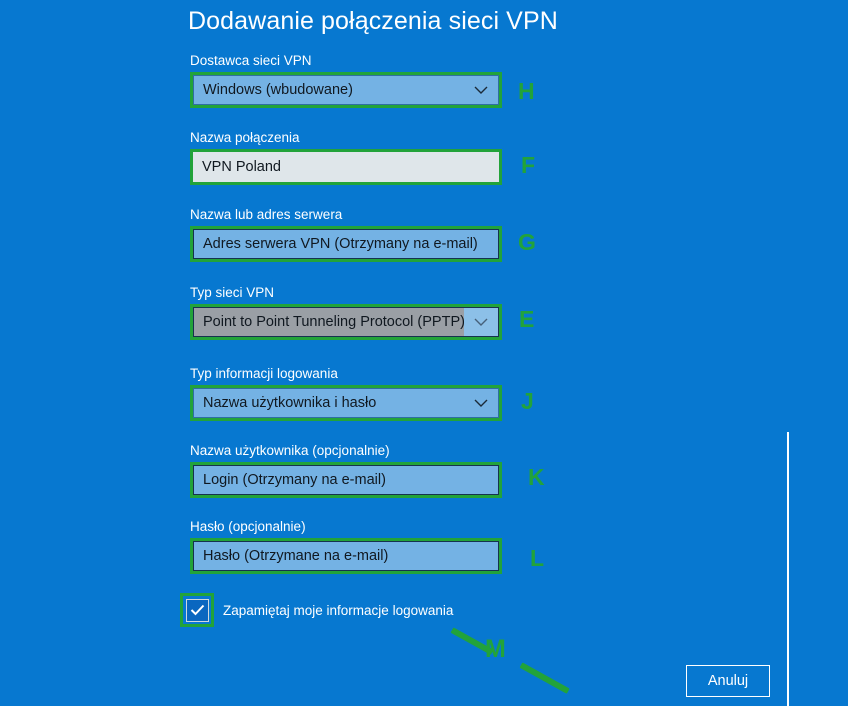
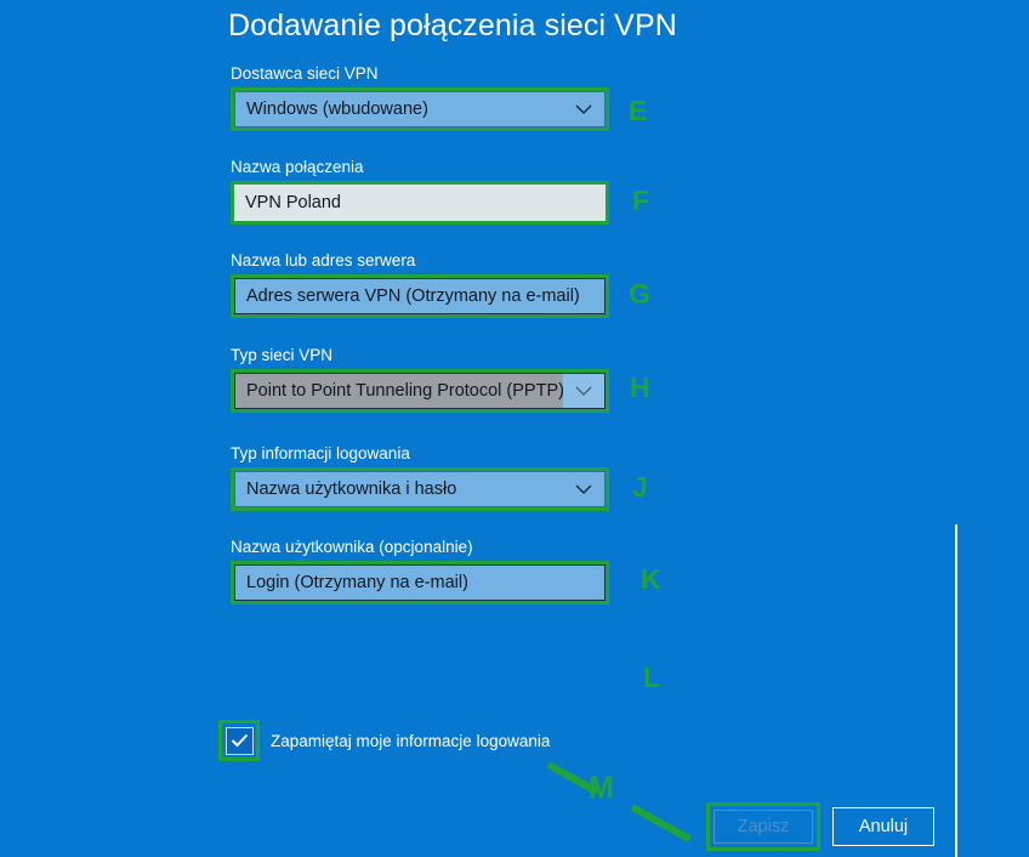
  Dodawanie połączenia sieci VPN
  Dostawca sieci VPN
  Windows (wbudowane)
  Nazwa połączenia
  VPN Poland
  Nazwa lub adres serwera
  Adres serwera VPN (Otrzymany na e-mail)
  Typ sieci VPN
  Point to Point Tunneling Protocol (PPTP)
  Typ informacji logowania
  Nazwa użytkownika i hasło
  Nazwa użytkownika (opcjonalnie)
  Login (Otrzymany na e-mail)
- Hasło (opcjonalnie)
- Hasło (Otrzymane na e-mail)
  Zapamiętaj moje informacje logowania
- H
+ E
  F
  G
- E
+ H
  J
  K
  L
  M
+ Zapisz
  Anuluj
